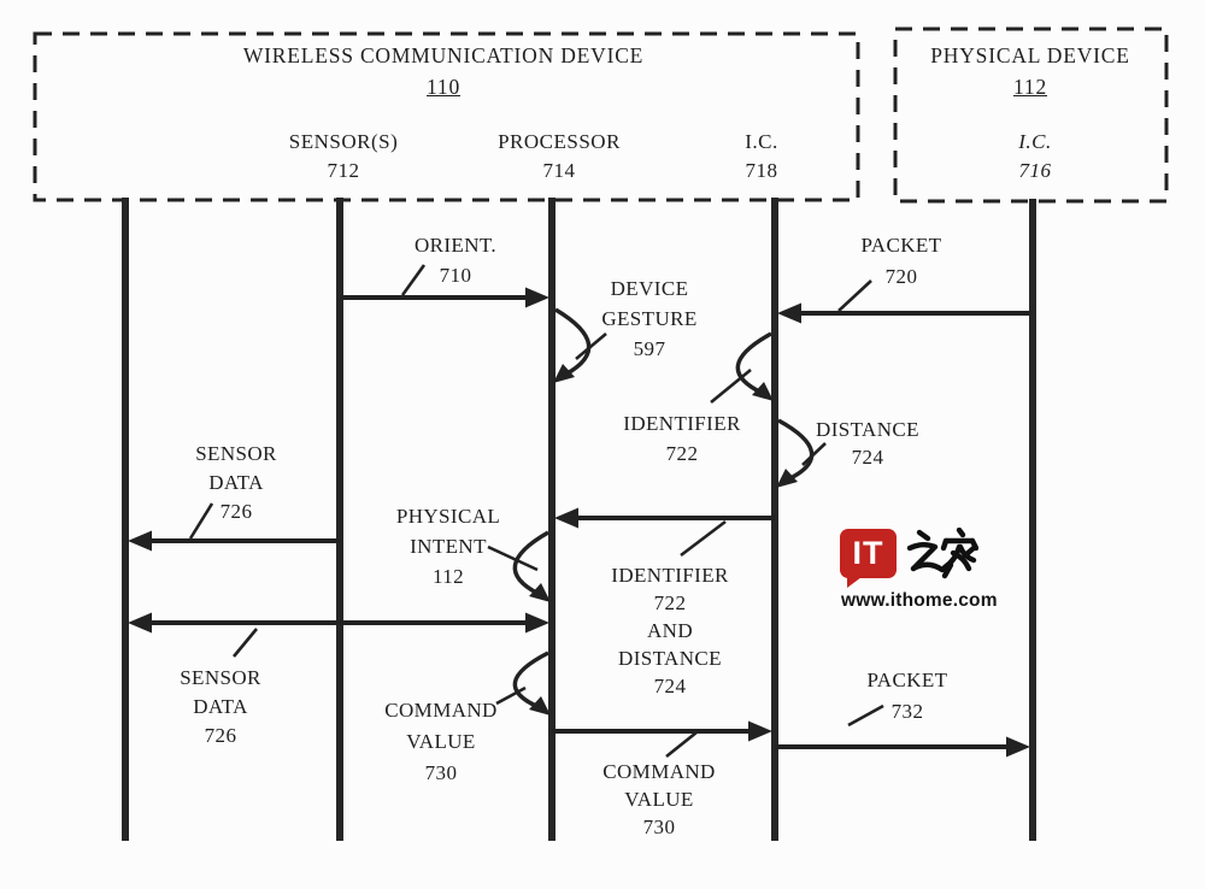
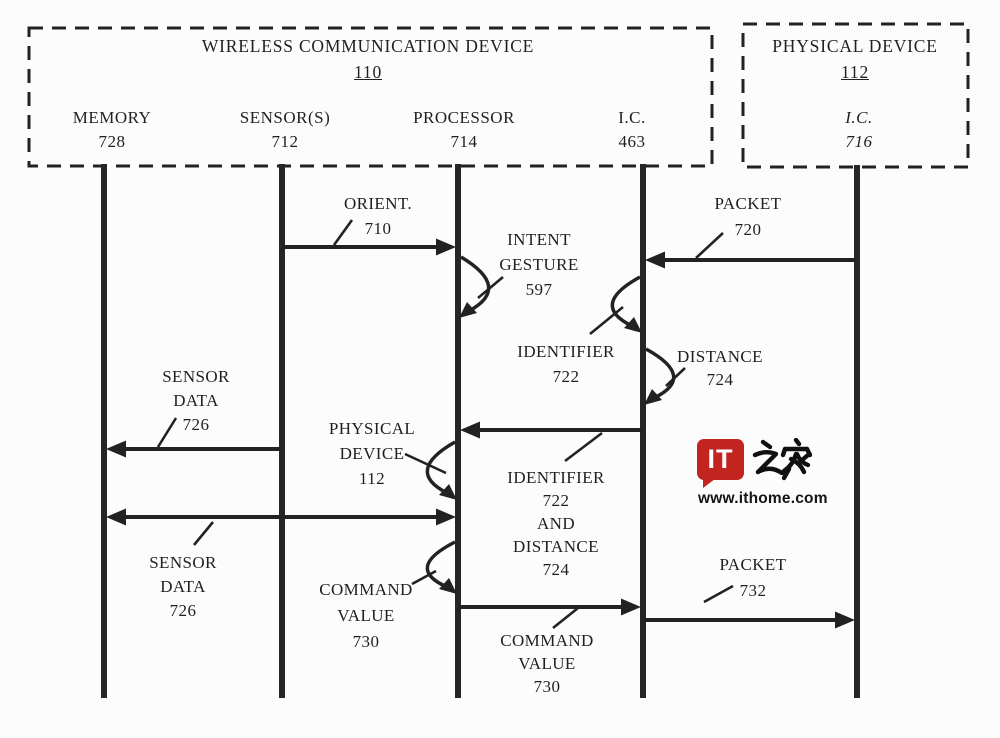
  WIRELESS COMMUNICATION DEVICE
  110
  PHYSICAL DEVICE
  112
+ MEMORY
+ 728
  SENSOR(S)
  712
  PROCESSOR
  714
  I.C.
- 718
+ 463
  I.C.
  716
  ORIENT.
  710
- DEVICE
+ INTENT
  GESTURE
  597
  PACKET
  720
  IDENTIFIER
  722
  DISTANCE
  724
  SENSOR
  DATA
  726
  PHYSICAL
- INTENT
+ DEVICE
  112
  IDENTIFIER
  722
  AND
  DISTANCE
  724
  SENSOR
  DATA
  726
  COMMAND
  VALUE
  730
  COMMAND
  VALUE
  730
  PACKET
  732
  IT
  www.ithome.com
